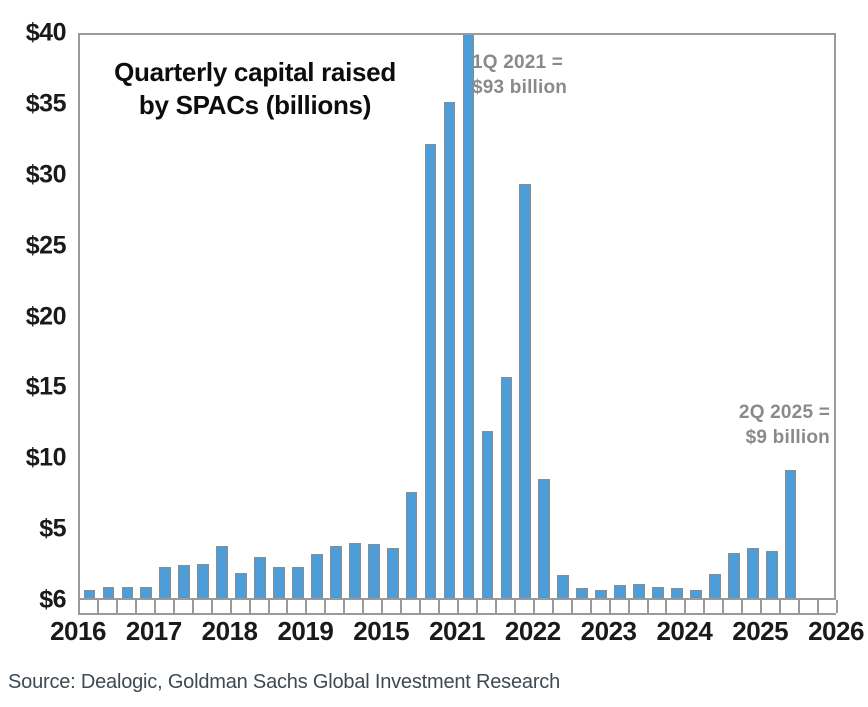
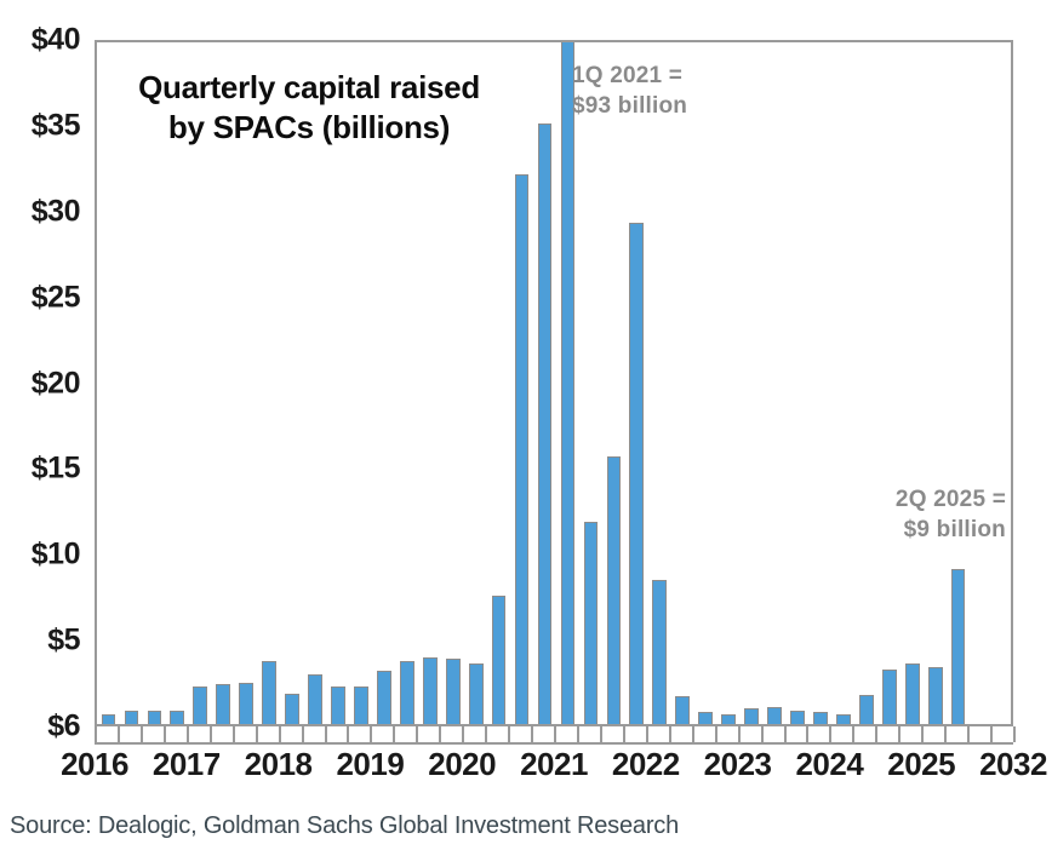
  $6
  $5
  $10
  $15
  $20
  $25
  $30
  $35
  $40
  Quarterly capital raised by SPACs (billions)
  1Q 2021 =
  $93 billion
  2Q 2025 =
  $9 billion
  2016
  2017
  2018
  2019
- 2015
+ 2020
  2021
  2022
  2023
  2024
  2025
- 2026
+ 2032
  Source: Dealogic, Goldman Sachs Global Investment Research
